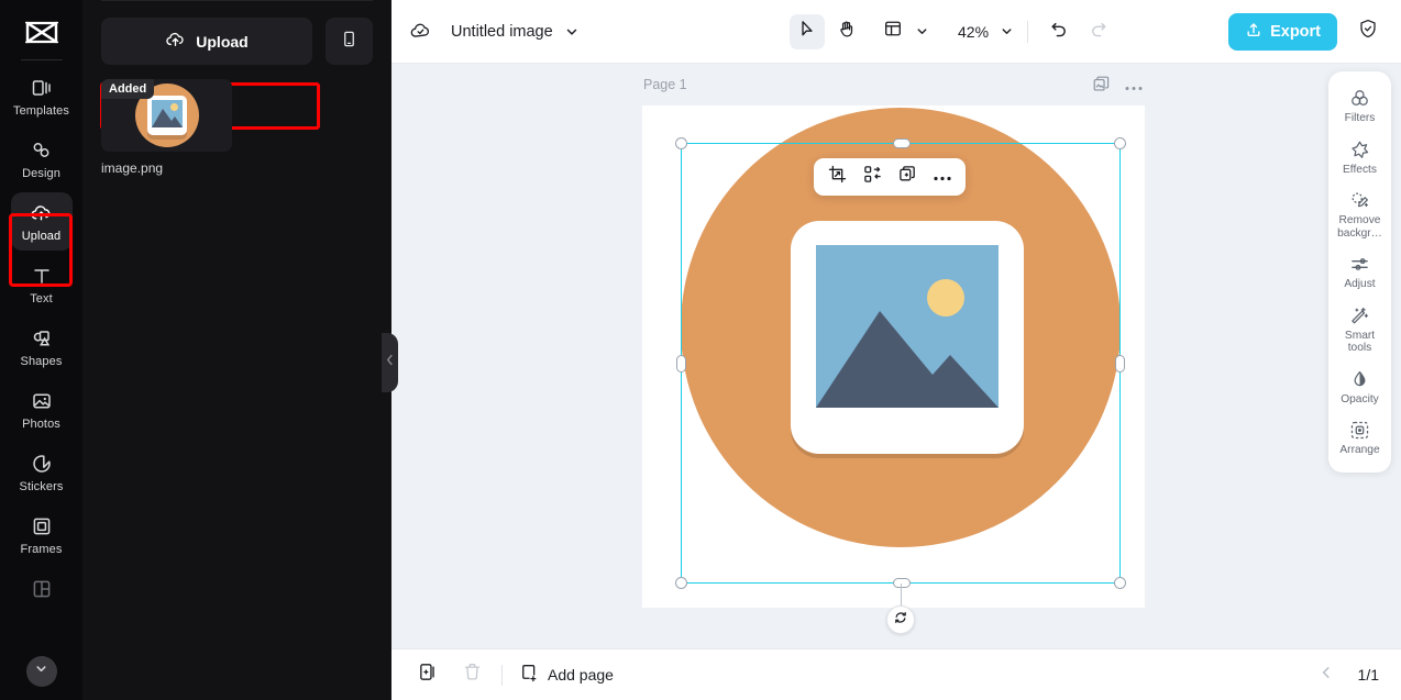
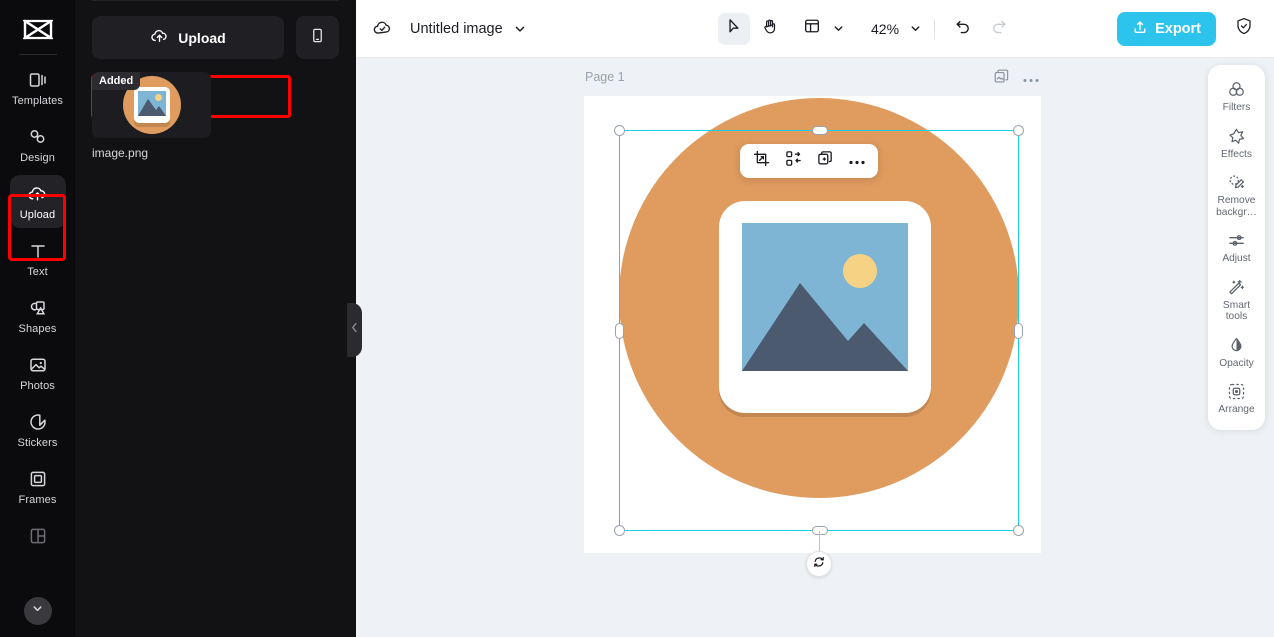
  Templates
  Design
  Upload
  Text
  Shapes
  Photos
  Stickers
  Frames
  Upload
  Added
  image.png
  Untitled image
  42%
  Export
  Page 1
  Filters
  Effects
  Remove
  backgr…
  Adjust
  Smart
  tools
  Opacity
  Arrange
- Add page
- 1/1
